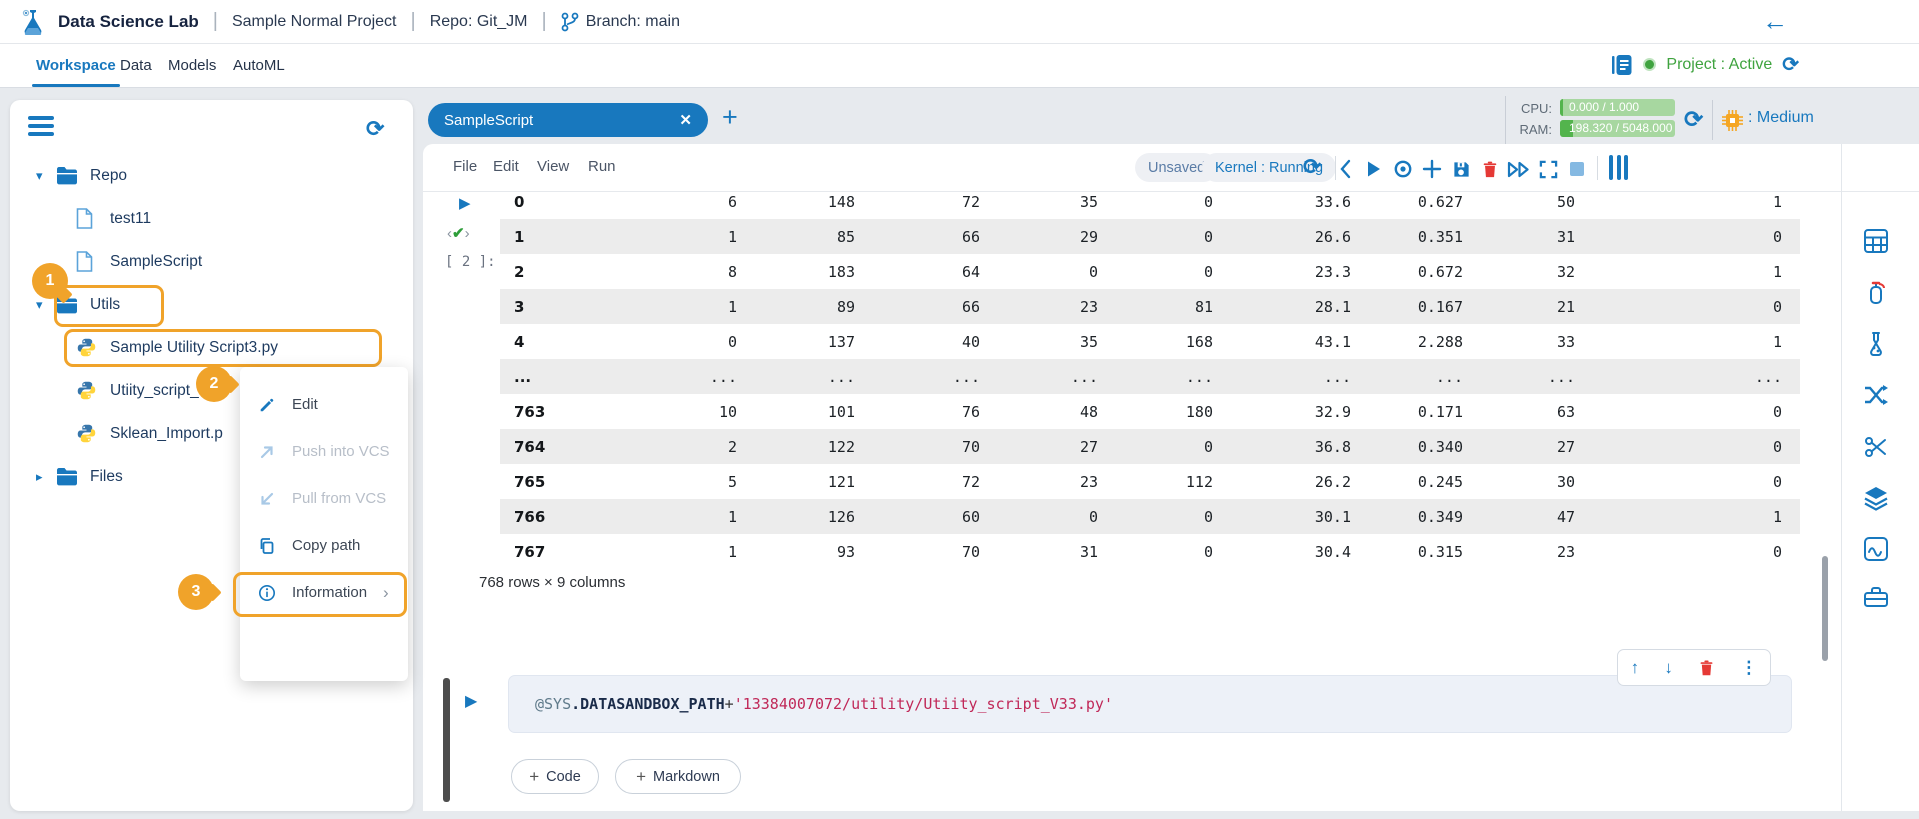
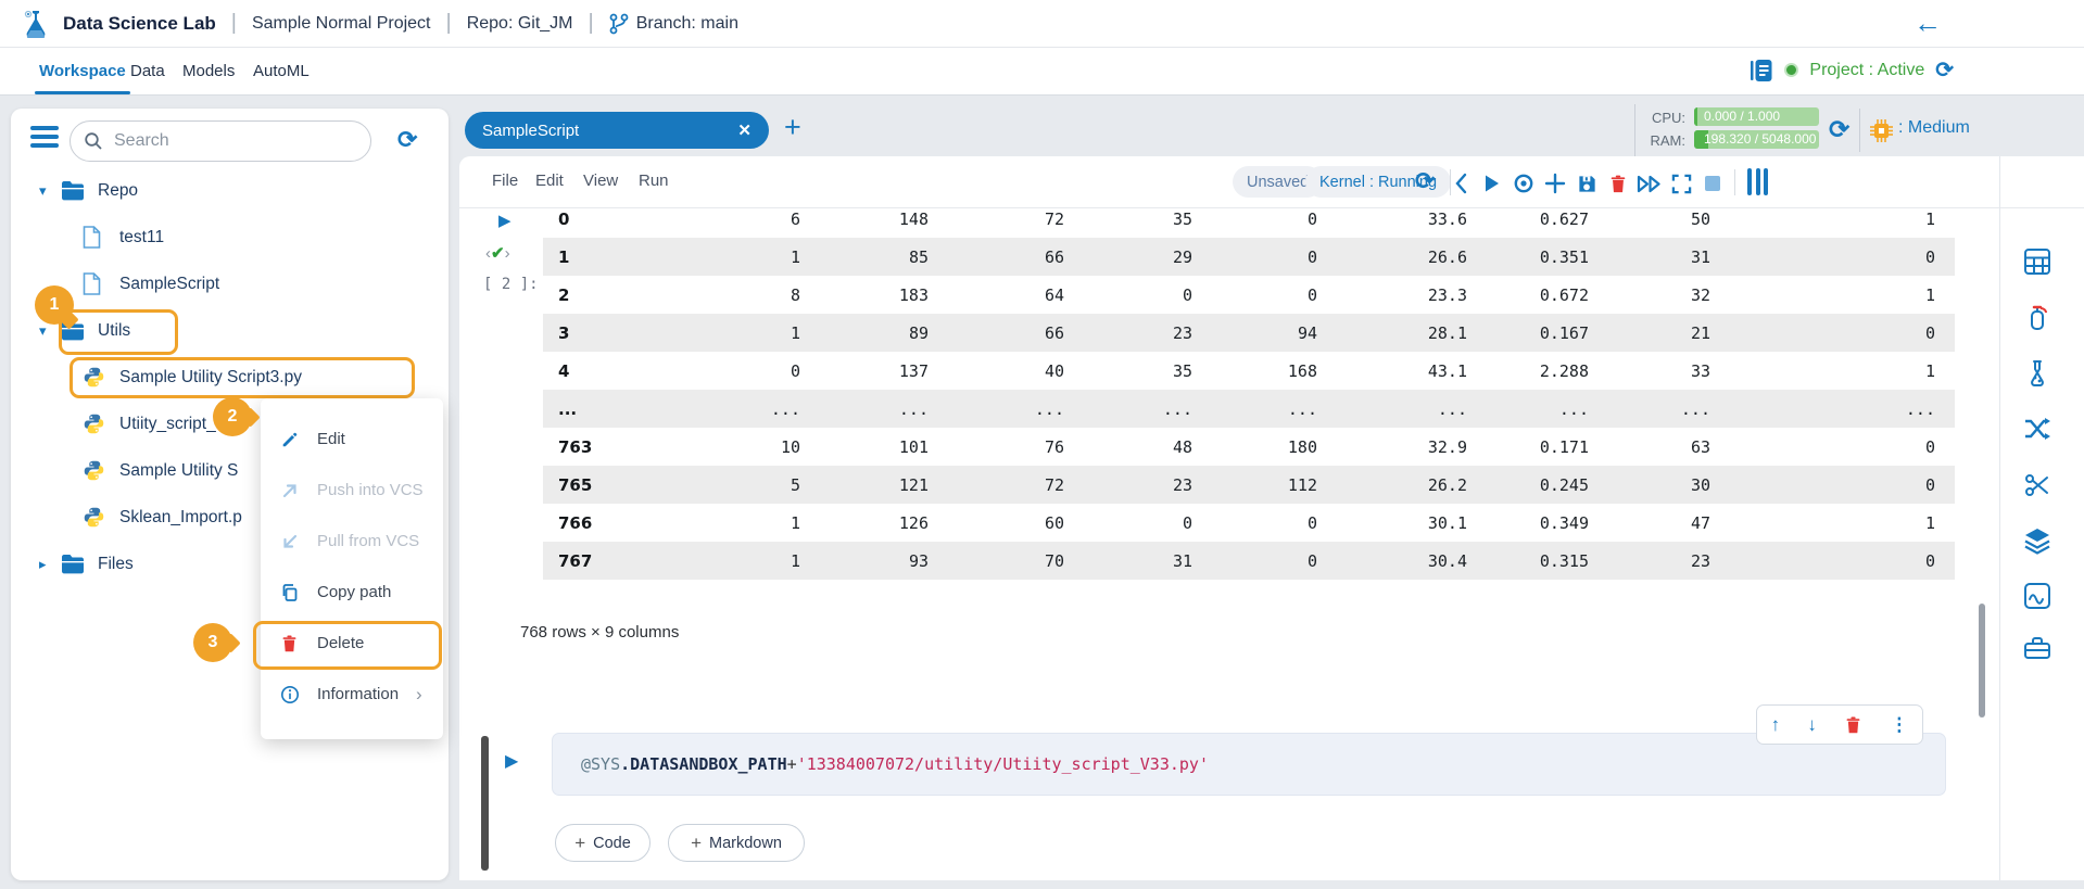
  Data Science Lab
  |
  Sample Normal Project
  |
  Repo: Git_JM
  |
  Branch: main
  ←
  Workspace
  Data
  Models
  AutoML
  Project : Active
  ⟳
  ▾
  Repo
  test11
  SampleScript
  ▾
  Utils
  Sample Utility Script3.py
  Utiity_script_
+ Sample Utility S
  Sklean_Import.p
  ▸
  Files
+ Search
  ⟳
  1
  2
  3
  Edit
  Push into VCS
  Pull from VCS
  Copy path
+ Delete
  Information
  ›
  SampleScript
  ✕
  +
  CPU:
  0.000 / 1.000
  RAM:
  198.320 / 5048.000
  ⟳
  : Medium
  File
  Edit
  View
  Run
  Unsave
  Kernel : Running
  ⟳
  ▶
  ‹✔›
  [ 2 ]:
  0	6	148	72	35	0	33.6	0.627	50	1
  1	1	85	66	29	0	26.6	0.351	31	0
  2	8	183	64	0	0	23.3	0.672	32	1
- 3	1	89	66	23	81	28.1	0.167	21	0
+ 3	1	89	66	23	94	28.1	0.167	21	0
  4	0	137	40	35	168	43.1	2.288	33	1
  ...	...	...	...	...	...	...	...	...	...
  763	10	101	76	48	180	32.9	0.171	63	0
- 764	2	122	70	27	0	36.8	0.340	27	0
  765	5	121	72	23	112	26.2	0.245	30	0
  766	1	126	60	0	0	30.1	0.349	47	1
  767	1	93	70	31	0	30.4	0.315	23	0
  768 rows × 9 columns
  ↑
  ↓
  ⋮
  ▶
  @SYS
  .DATASANDBOX_PATH
  +
  '13384007072/utility/Utiity_script_V33.py'
  +
  Code
  +
  Markdown
